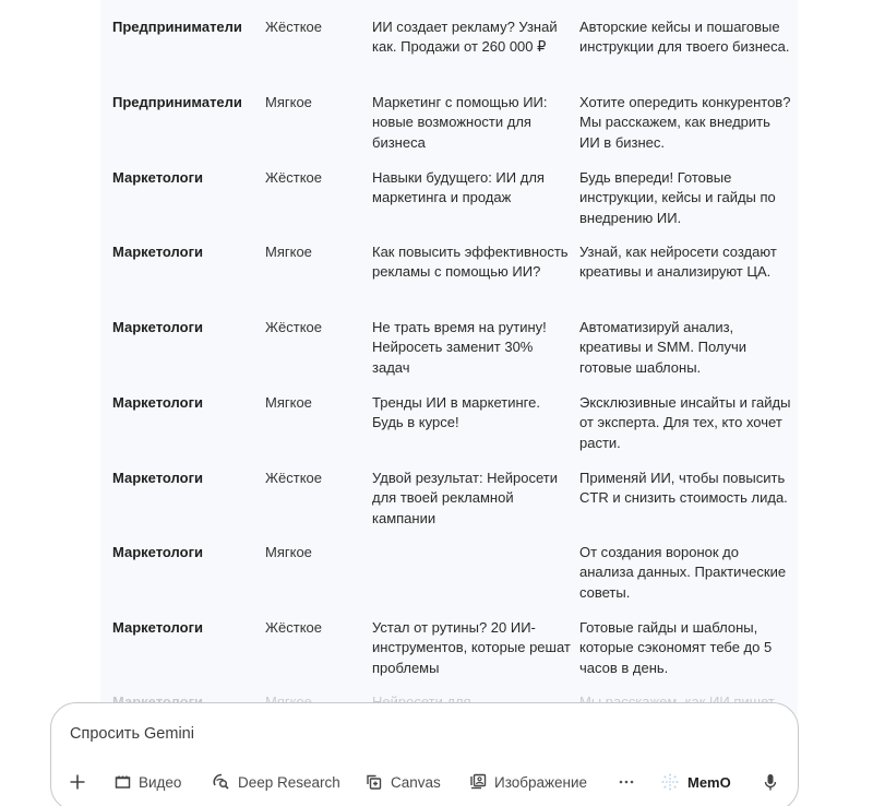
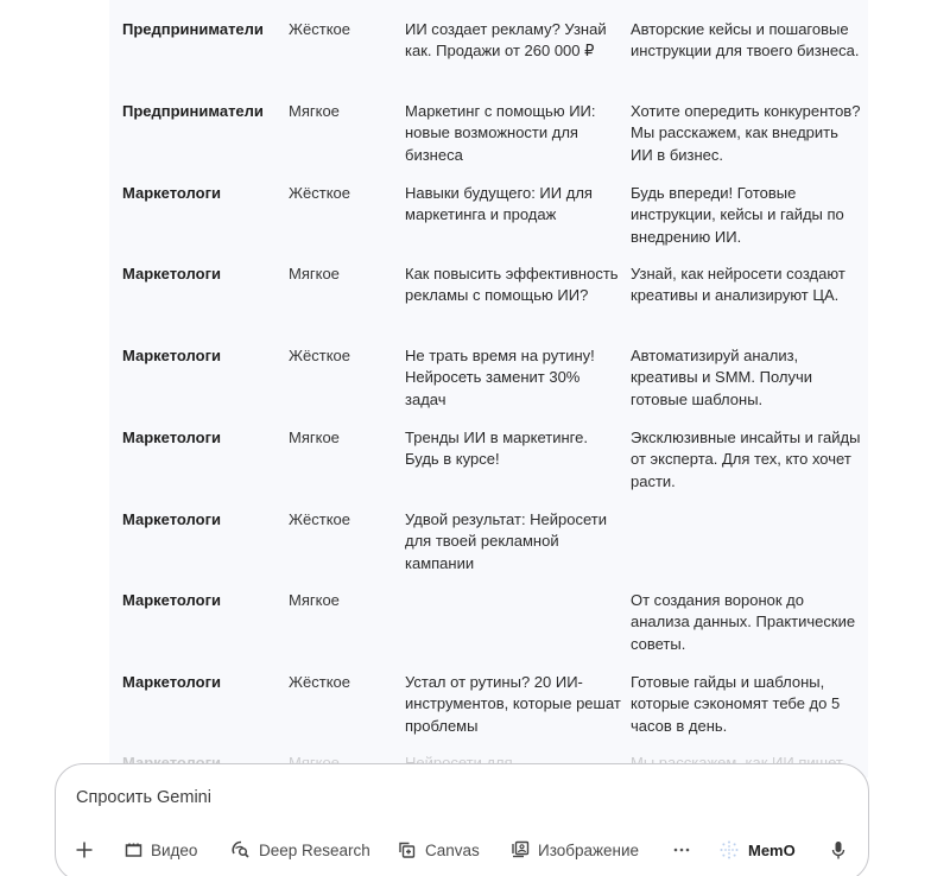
  Предприниматели
  Жёсткое
  ИИ создает рекламу? Узнай как. Продажи от 260 000 ₽
  Авторские кейсы и пошаговые инструкции для твоего бизнеса.
  Предприниматели
  Мягкое
  Маркетинг с помощью ИИ: новые возможности для бизнеса
  Хотите опередить конкурентов? Мы расскажем, как внедрить ИИ в бизнес.
  Маркетологи
  Жёсткое
  Навыки будущего: ИИ для маркетинга и продаж
  Будь впереди! Готовые инструкции, кейсы и гайды по внедрению ИИ.
  Маркетологи
  Мягкое
  Как повысить эффективность рекламы с помощью ИИ?
  Узнай, как нейросети создают креативы и анализируют ЦА.
  Маркетологи
  Жёсткое
  Не трать время на рутину! Нейросеть заменит 30% задач
  Автоматизируй анализ, креативы и SMM. Получи готовые шаблоны.
  Маркетологи
  Мягкое
  Тренды ИИ в маркетинге. Будь в курсе!
  Эксклюзивные инсайты и гайды от эксперта. Для тех, кто хочет расти.
  Маркетологи
  Жёсткое
  Удвой результат: Нейросети для твоей рекламной кампании
- Применяй ИИ, чтобы повысить CTR и снизить стоимость лида.
  Маркетологи
  Мягкое
  От создания воронок до анализа данных. Практические советы.
  Маркетологи
  Жёсткое
  Устал от рутины? 20 ИИ-инструментов, которые решат проблемы
  Готовые гайды и шаблоны, которые сэкономят тебе до 5 часов в день.
  Спросить Gemini
  Видео
  Deep Research
  Canvas
  Изображение
  MemO
